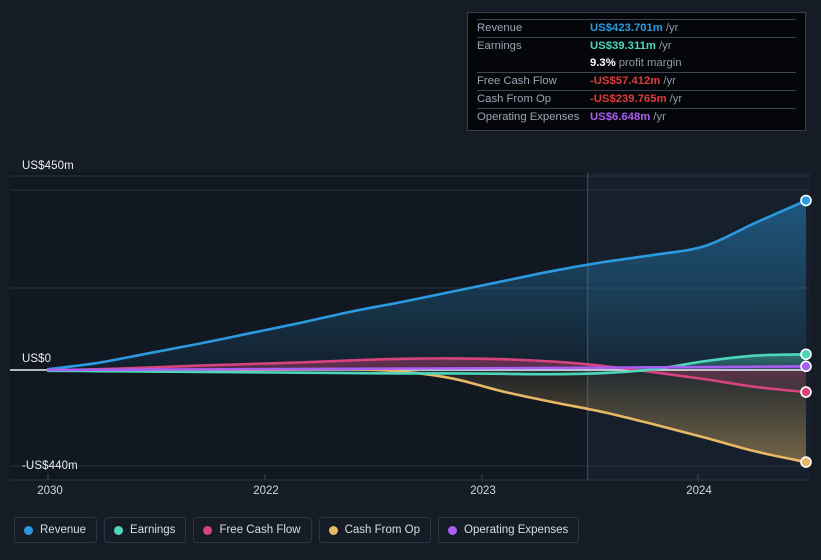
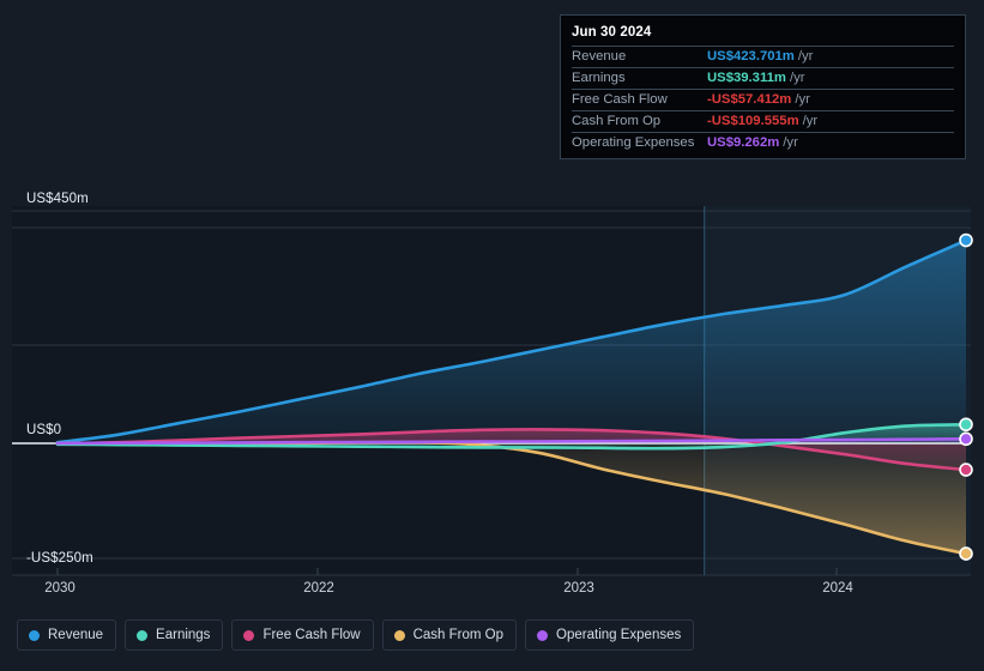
  US$450m
  US$0
- -US$440m
+ -US$250m
  2030
  2022
  2023
  2024
+ Jun 30 2024
  Revenue
  US$423.701m
  /yr
  Earnings
  US$39.311m
  /yr
- 9.3%
- profit margin
  Free Cash Flow
  -US$57.412m
  /yr
  Cash From Op
- -US$239.765m
+ -US$109.555m
  /yr
  Operating Expenses
- US$6.648m
+ US$9.262m
  /yr
  Revenue
  Earnings
  Free Cash Flow
  Cash From Op
  Operating Expenses
